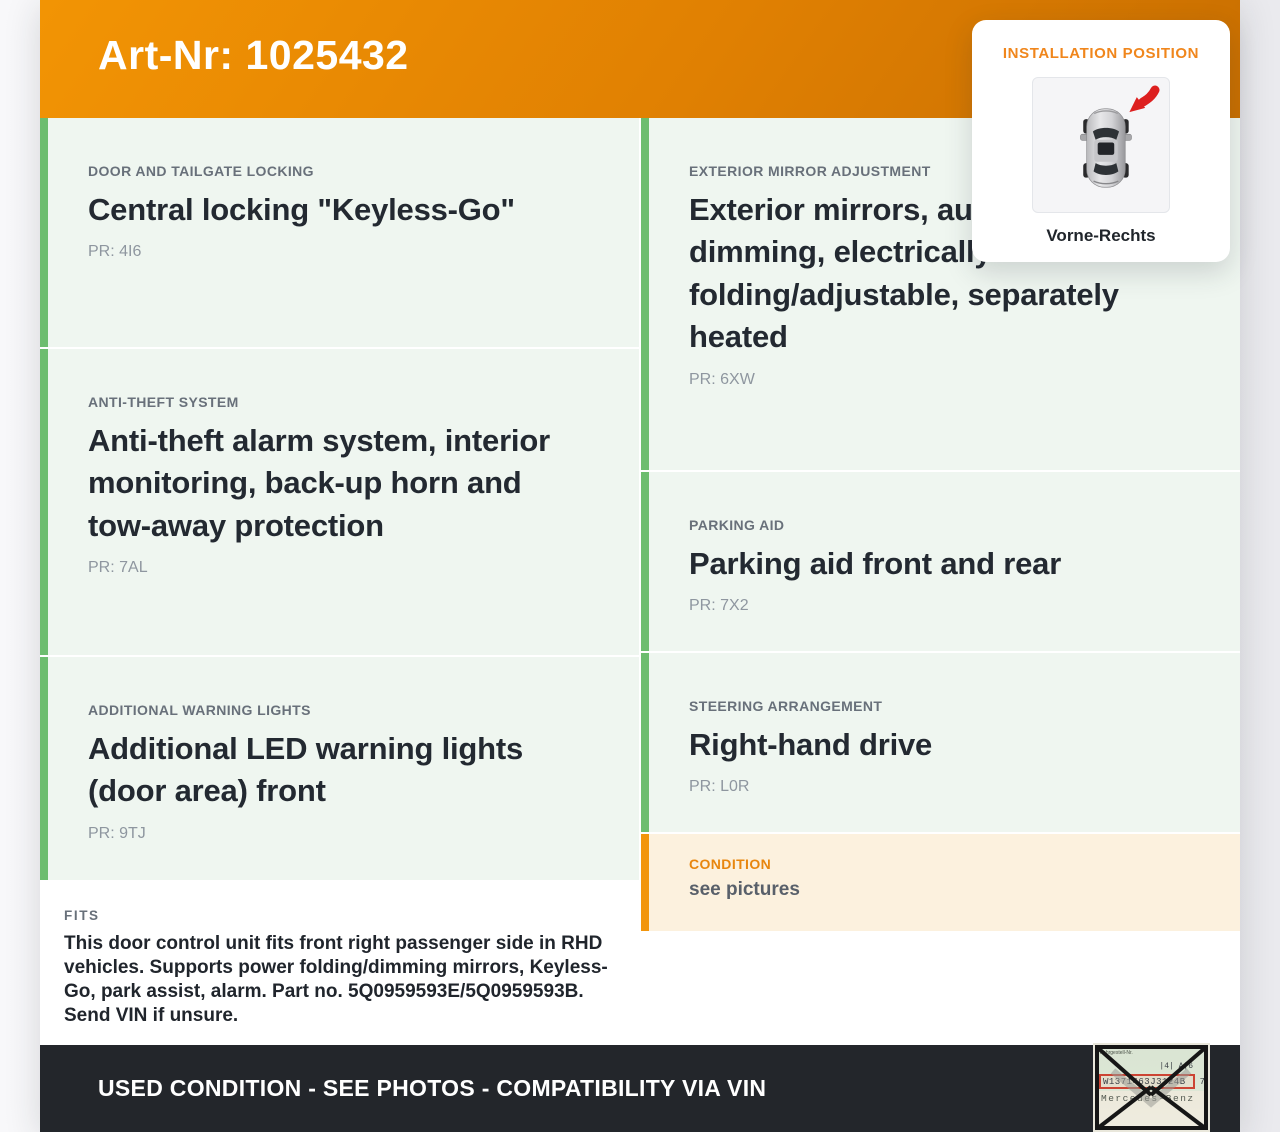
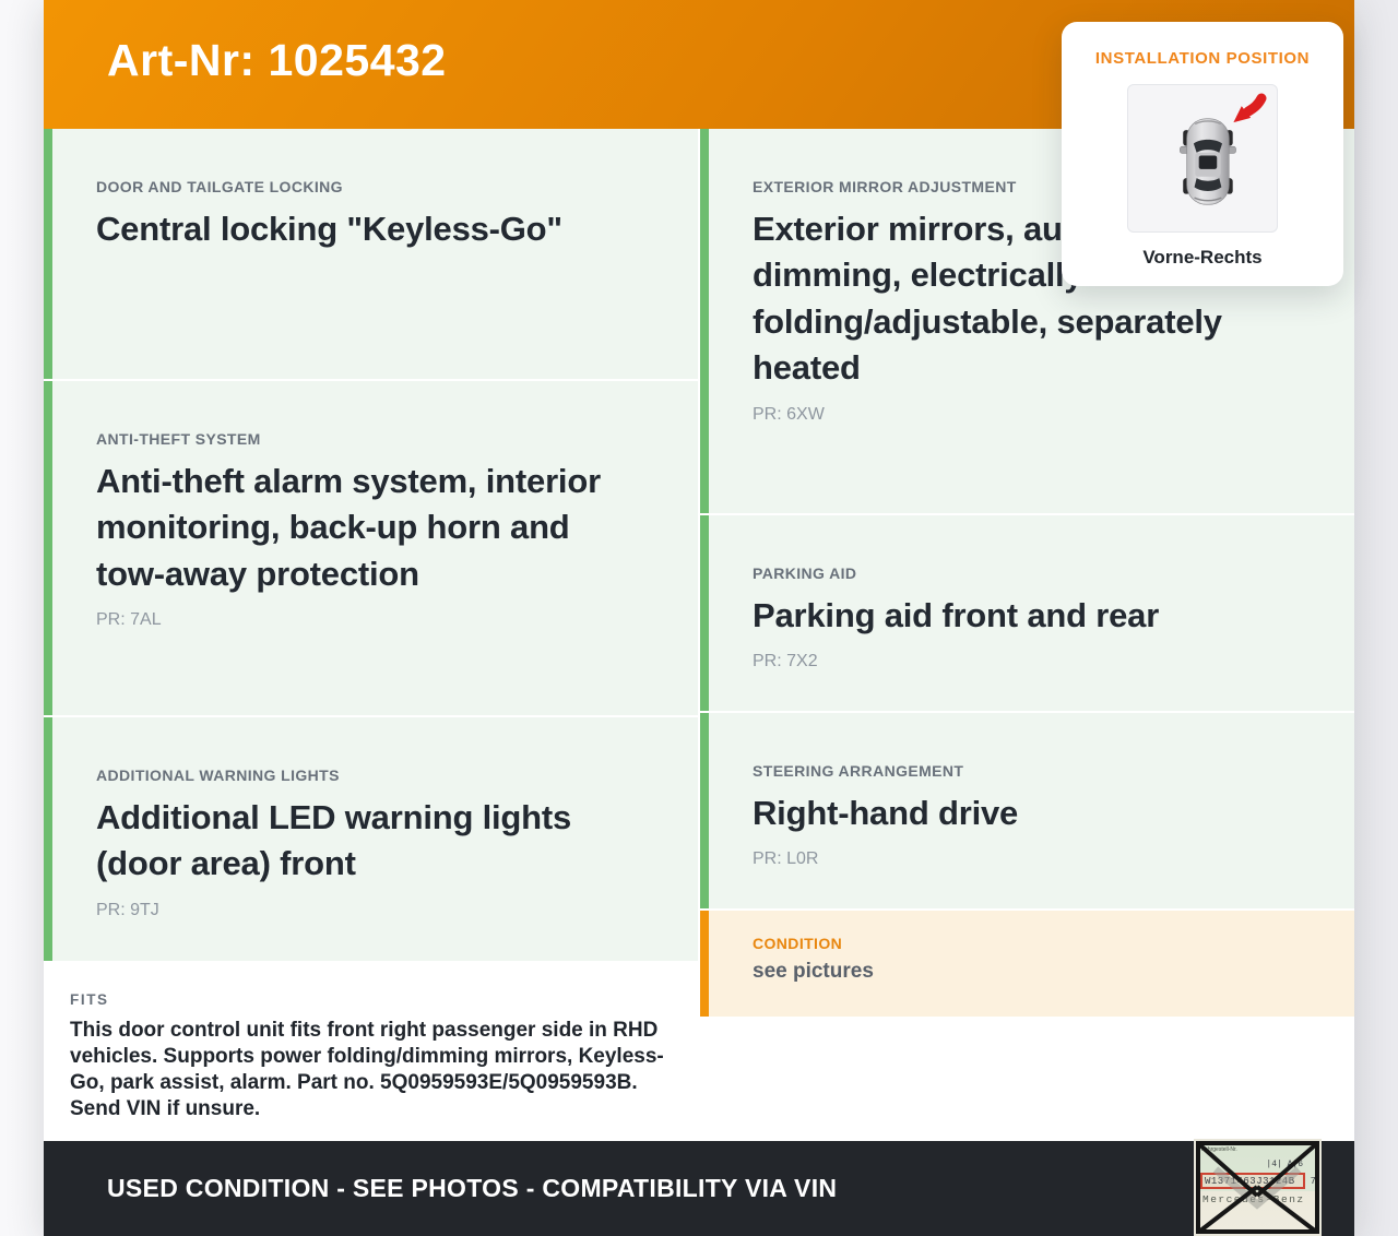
  Art-Nr: 1025432
  DOOR AND TAILGATE LOCKING
  Central locking "Keyless-Go"
- PR: 4I6
  ANTI-THEFT SYSTEM
  Anti-theft alarm system, interior monitoring, back-up horn and tow-away protection
  PR: 7AL
  ADDITIONAL WARNING LIGHTS
  Additional LED warning lights (door area) front
  PR: 9TJ
  FITS
  This door control unit fits front right passenger side in RHD vehicles. Supports power folding/dimming mirrors, Keyless-Go, park assist, alarm. Part no. 5Q0959593E/5Q0959593B. Send VIN if unsure.
  EXTERIOR MIRROR ADJUSTMENT
  Exterior mirrors, au dimming, electricall folding/adjustable, separately heated
  PR: 6XW
  PARKING AID
  Parking aid front and rear
  PR: 7X2
  STEERING ARRANGEMENT
  Right-hand drive
  PR: L0R
  CONDITION
  see pictures
  USED CONDITION - SEE PHOTOS - COMPATIBILITY VIA VIN
  INSTALLATION POSITION
  Vorne-Rechts
  W137163J324B
  7
  Mercdes-enz
